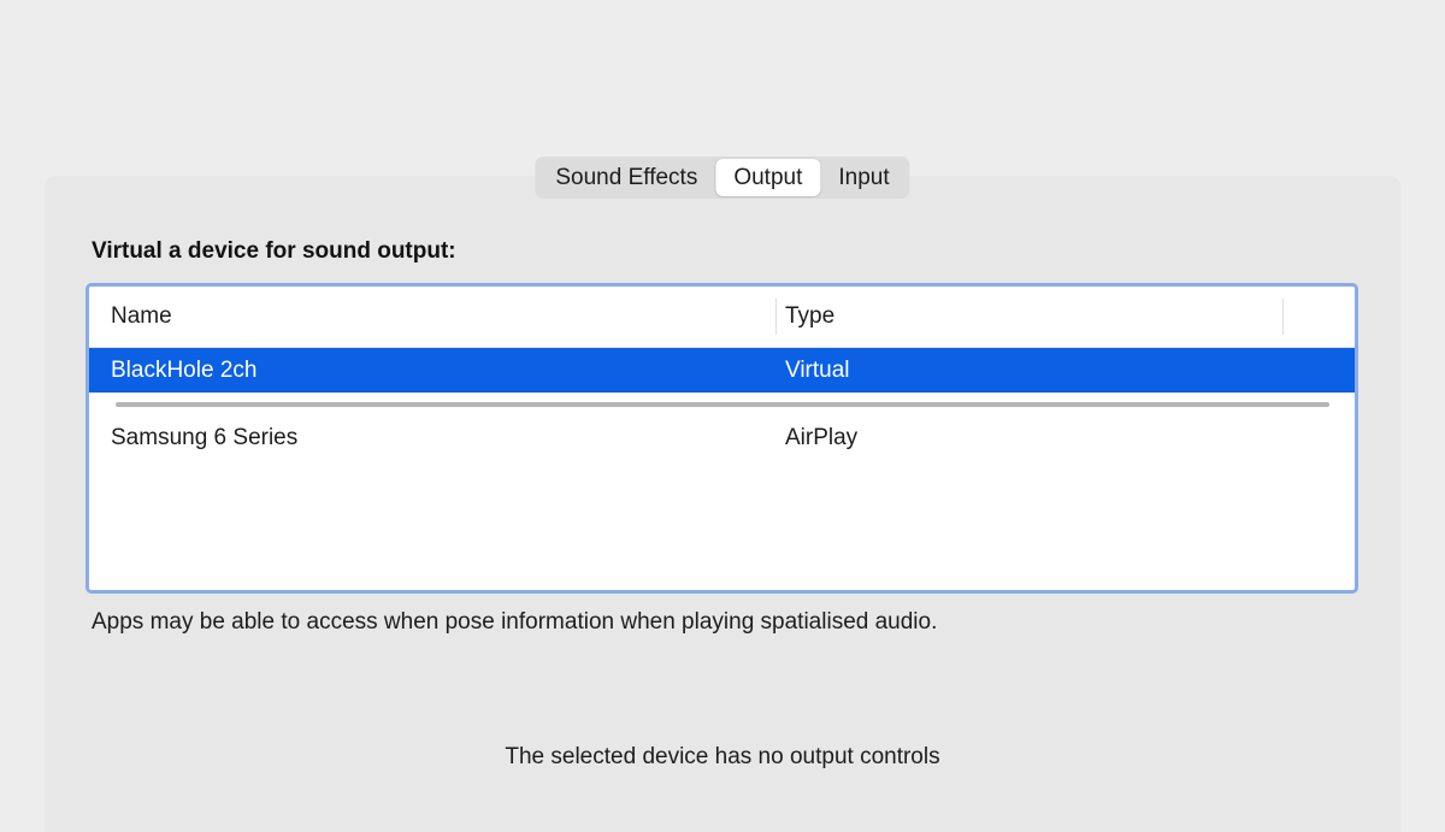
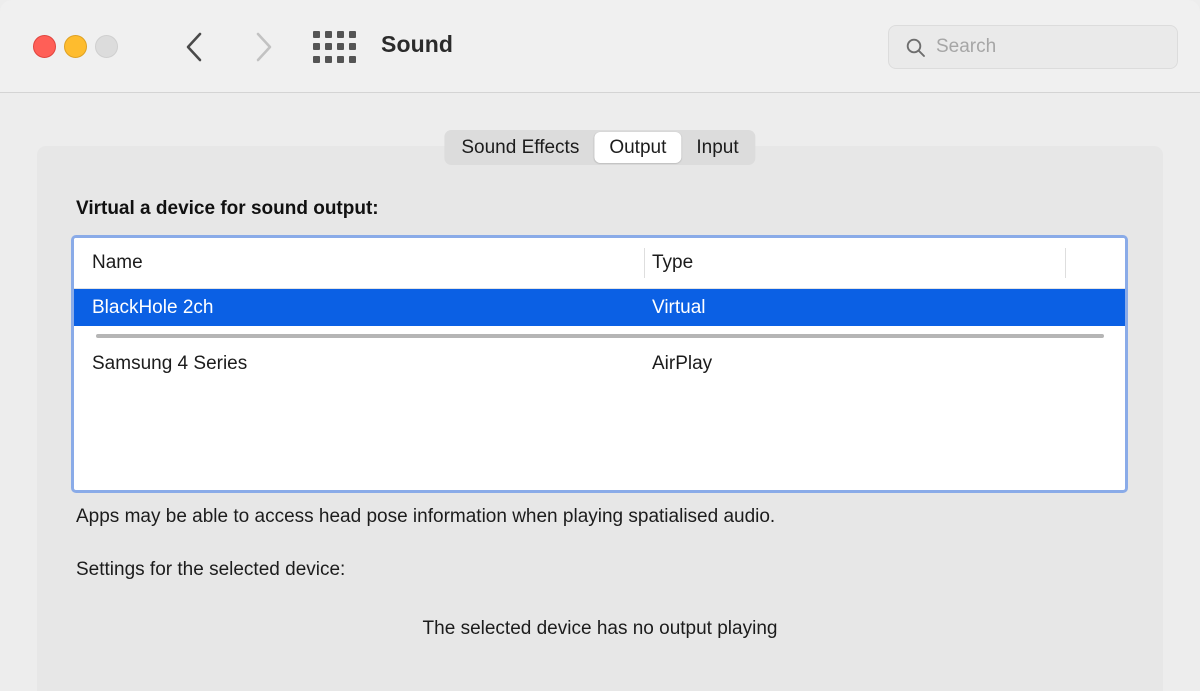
+ Sound
+ Search
  Sound Effects
  Output
  Input
  Virtual a device for sound output:
  Name
  Type
  BlackHole 2ch
  Virtual
- Samsung 6 Series
+ Samsung 4 Series
  AirPlay
- Apps may be able to access when pose information when playing spatialised audio.
+ Apps may be able to access head pose information when playing spatialised audio.
+ Settings for the selected device:
- The selected device has no output controls
+ The selected device has no output playing
